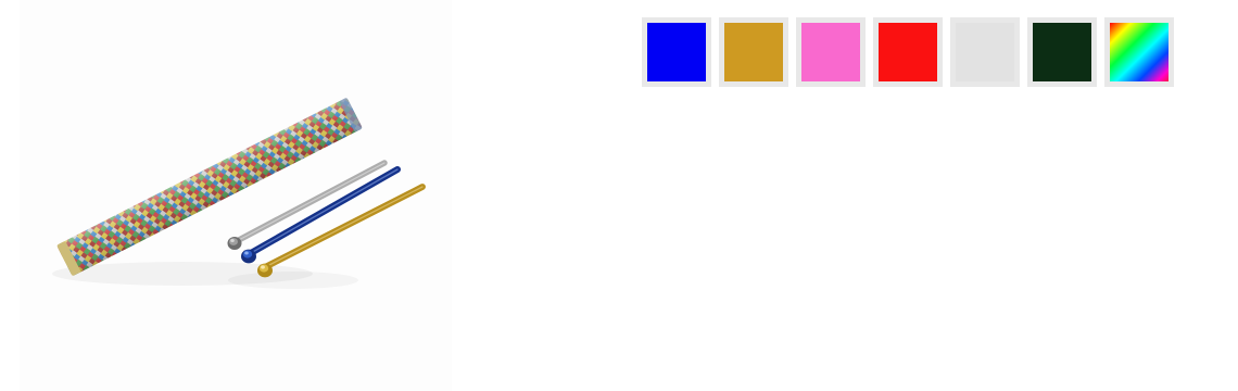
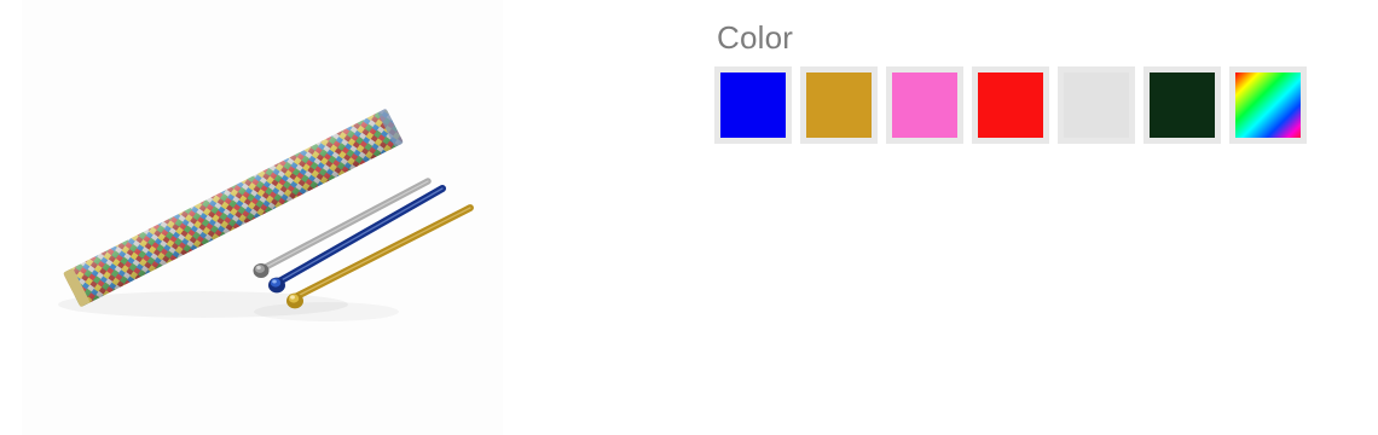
+ Color
